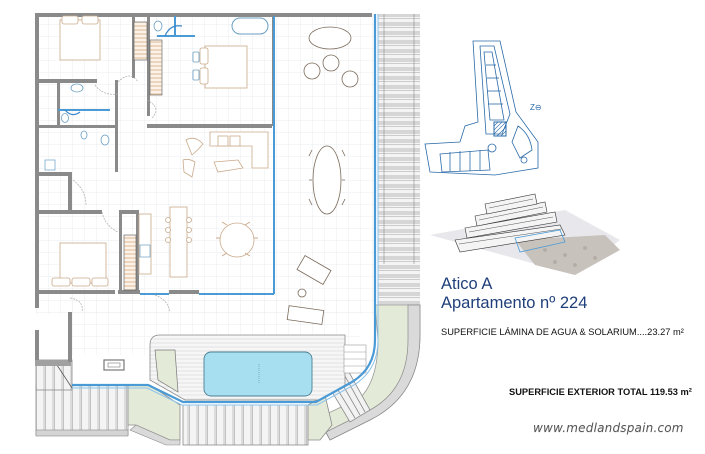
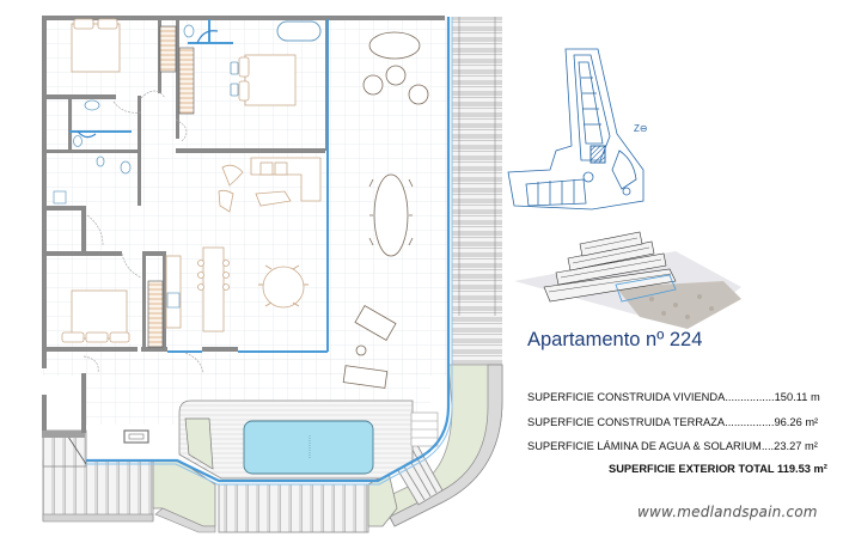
  Z⊖
- Atico A
  Apartamento nº 224
+ SUPERFICIE CONSTRUIDA VIVIENDA................150.11 m
+ SUPERFICIE CONSTRUIDA TERRAZA................96.26 m²
  SUPERFICIE LÁMINA DE AGUA & SOLARIUM....23.27 m²
  SUPERFICIE EXTERIOR TOTAL 119.53 m²
  www.medlandspain.com
